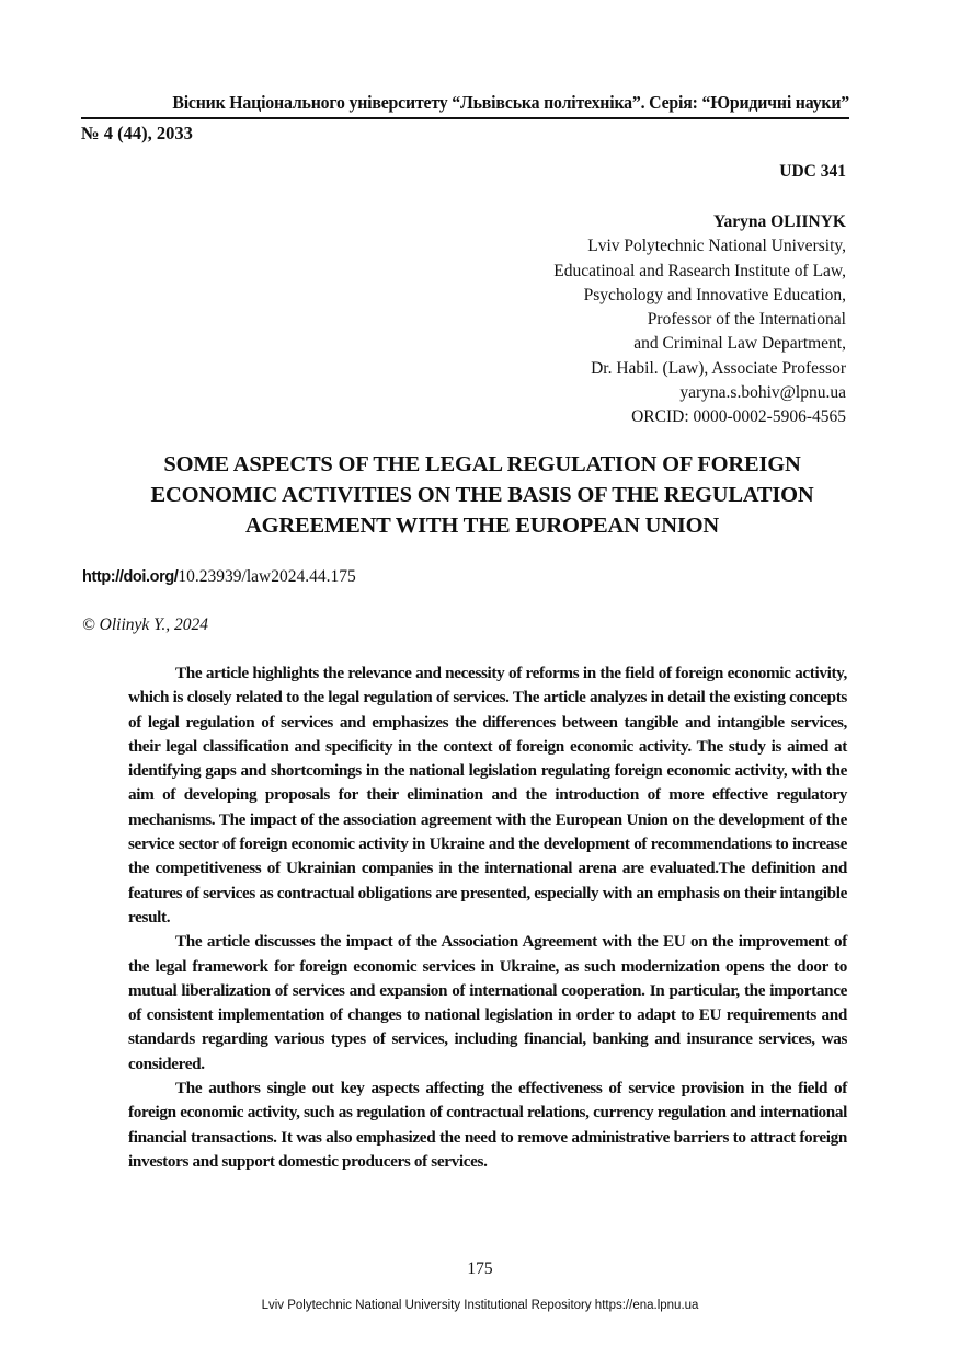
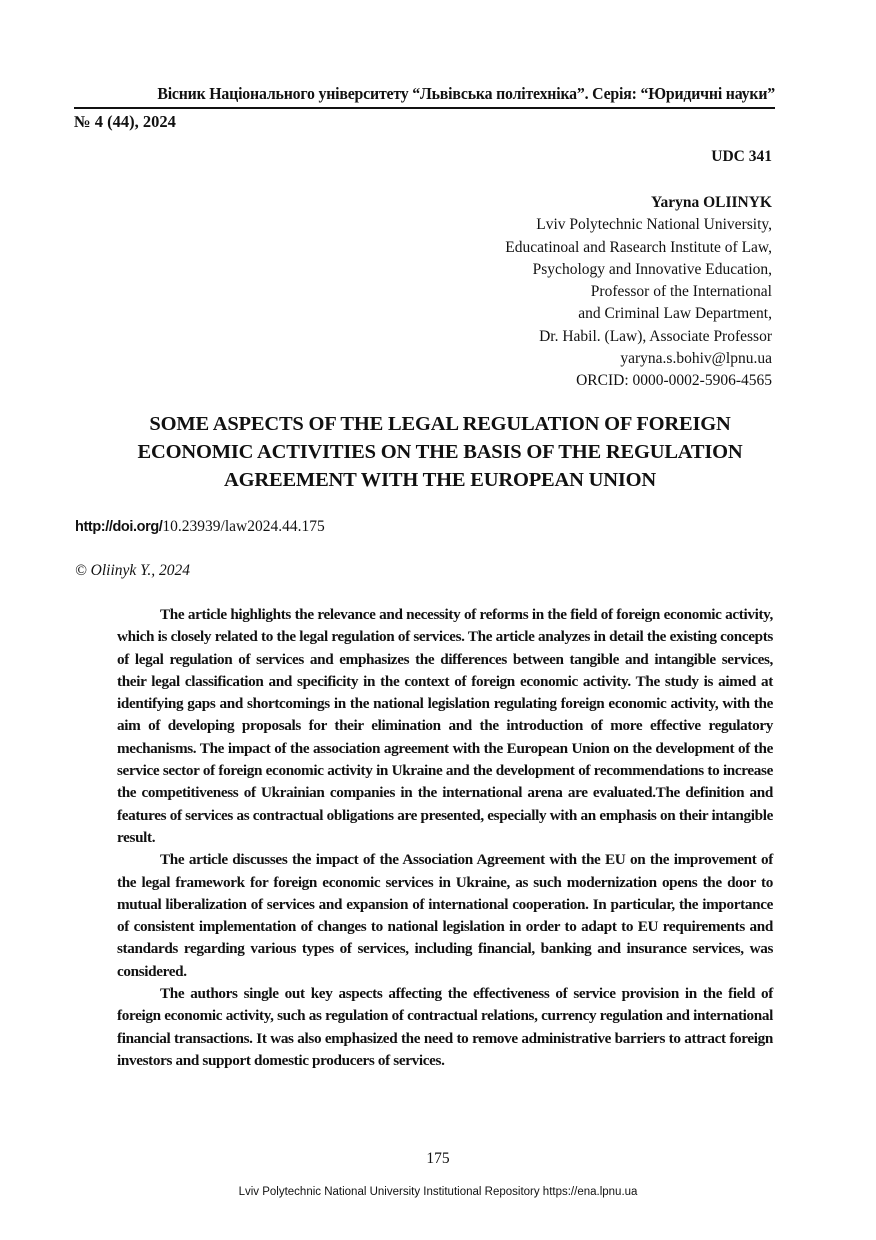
  Вісник Національного університету “Львівська політехніка”. Серія: “Юридичні науки”
- № 4 (44), 2033
+ № 4 (44), 2024
  UDC 341
  Yaryna OLIINYK
  Lviv Polytechnic National University,
  Educatinoal and Rasearch Institute of Law,
  Psychology and Innovative Education,
  Professor of the International
  and Criminal Law Department,
  Dr. Habil. (Law), Associate Professor
  yaryna.s.bohiv@lpnu.ua
  ORCID: 0000-0002-5906-4565
  SOME ASPECTS OF THE LEGAL REGULATION OF FOREIGN
  ECONOMIC ACTIVITIES ON THE BASIS OF THE REGULATION
  AGREEMENT WITH THE EUROPEAN UNION
  http://doi.org/10.23939/law2024.44.175
  © Oliinyk Y., 2024
  The article highlights the relevance and necessity of reforms in the field of foreign economic activity, which is closely related to the legal regulation of services. The article analyzes in detail the existing concepts of legal regulation of services and emphasizes the differences between tangible and intangible services, their legal classification and specificity in the context of foreign economic activity. The study is aimed at identifying gaps and shortcomings in the national legislation regulating foreign economic activity, with the aim of developing proposals for their elimination and the introduction of more effective regulatory mechanisms. The impact of the association agreement with the European Union on the development of the service sector of foreign economic activity in Ukraine and the development of recommendations to increase the competitiveness of Ukrainian companies in the international arena are evaluated.The definition and features of services as contractual obligations are presented, especially with an emphasis on their intangible result.
  The article discusses the impact of the Association Agreement with the EU on the improvement of the legal framework for foreign economic services in Ukraine, as such modernization opens the door to mutual liberalization of services and expansion of international cooperation. In particular, the importance of consistent implementation of changes to national legislation in order to adapt to EU requirements and standards regarding various types of services, including financial, banking and insurance services, was considered.
  The authors single out key aspects affecting the effectiveness of service provision in the field of foreign economic activity, such as regulation of contractual relations, currency regula­tion and international financial transactions. It was also emphasized the need to remove admi­nistrative barriers to attract foreign investors and support domestic producers of services.
  175
  Lviv Polytechnic National University Institutional Repository https://ena.lpnu.ua
